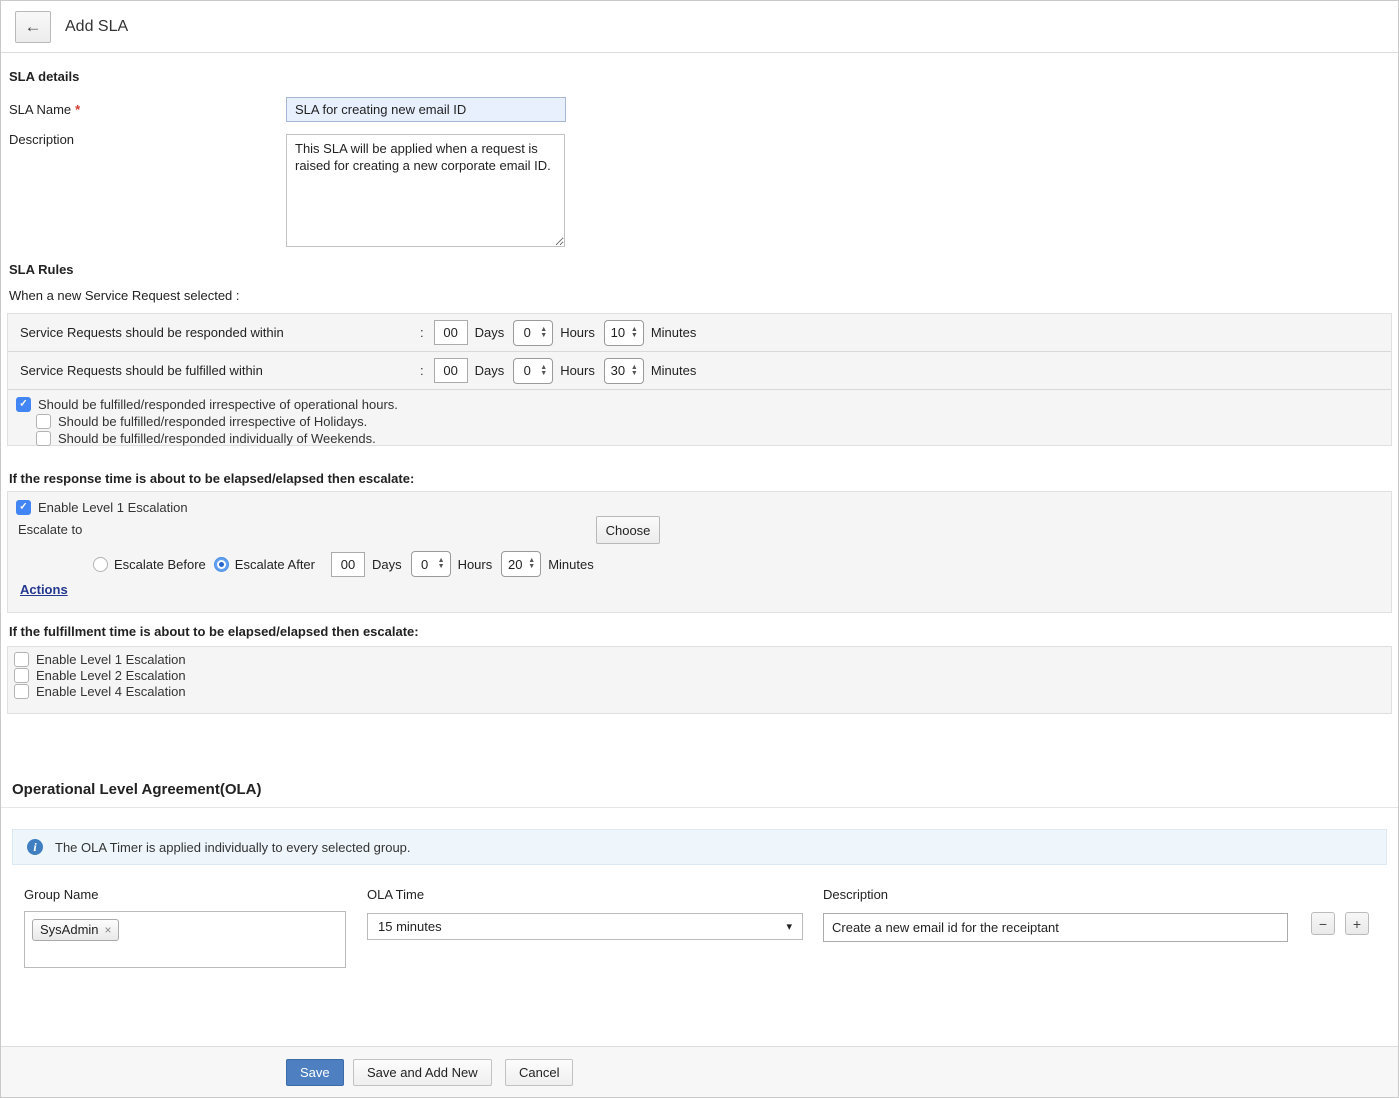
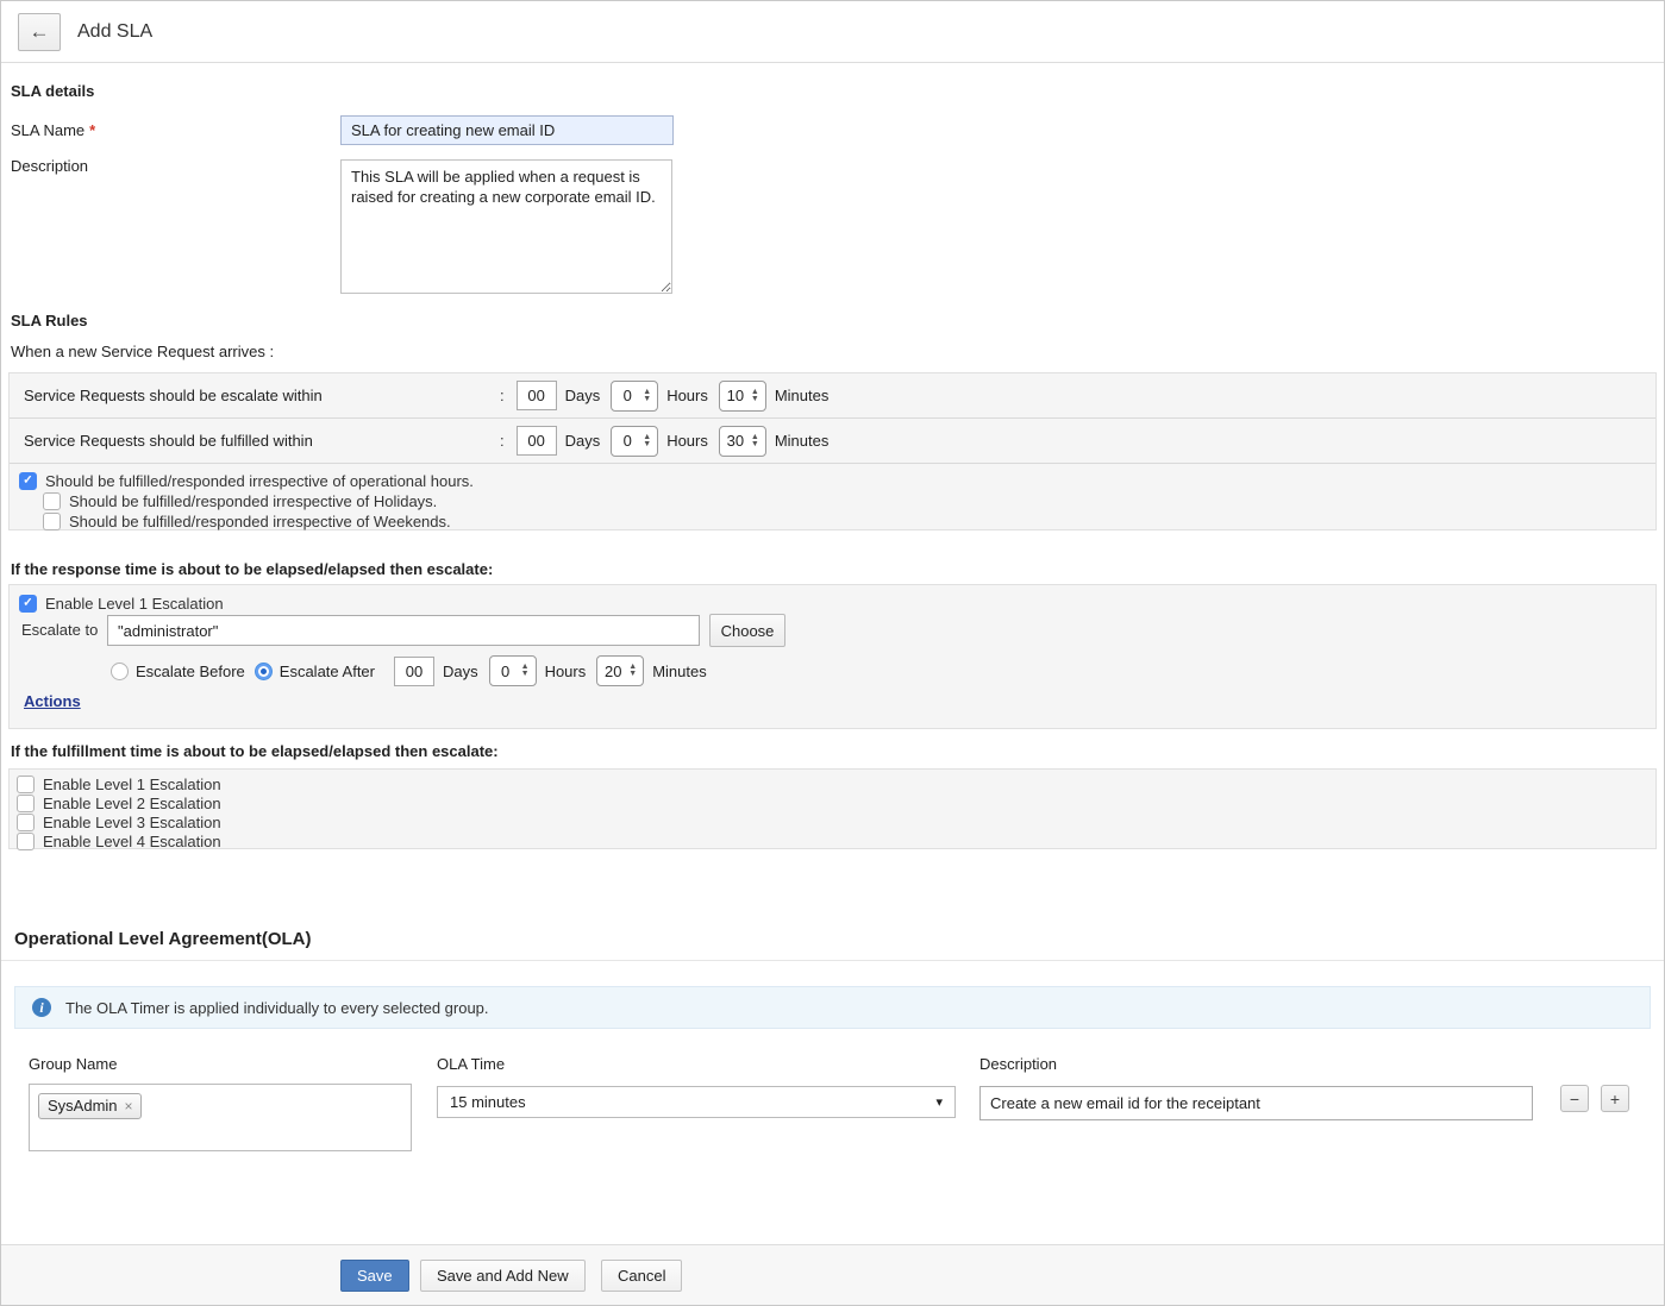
  ←
  Add SLA
  SLA details
  SLA Name *
  SLA for creating new email ID
  Description
  SLA Rules
- When a new Service Request selected :
+ When a new Service Request arrives :
- Service Requests should be responded within
+ Service Requests should be escalate within
  :
  00
  Days
  0
  Hours
  10
  Minutes
  Service Requests should be fulfilled within
  :
  00
  Days
  0
  Hours
  30
  Minutes
  ✓
  Should be fulfilled/responded irrespective of operational hours.
  Should be fulfilled/responded irrespective of Holidays.
- Should be fulfilled/responded individually of Weekends.
+ Should be fulfilled/responded irrespective of Weekends.
  If the response time is about to be elapsed/elapsed then escalate:
  ✓
  Enable Level 1 Escalation
  Escalate to
+ "administrator"
  Choose
  Escalate Before
  Escalate After
  00
  Days
  0
  Hours
  20
  Minutes
  Actions
  If the fulfillment time is about to be elapsed/elapsed then escalate:
  Enable Level 1 Escalation
  Enable Level 2 Escalation
+ Enable Level 3 Escalation
  Enable Level 4 Escalation
  Operational Level Agreement(OLA)
  i
  The OLA Timer is applied individually to every selected group.
  Group Name
  OLA Time
  Description
  SysAdmin
  ×
  15 minutes
  ▾
  Create a new email id for the receiptant
  −
  +
  Save
  Save and Add New
  Cancel
